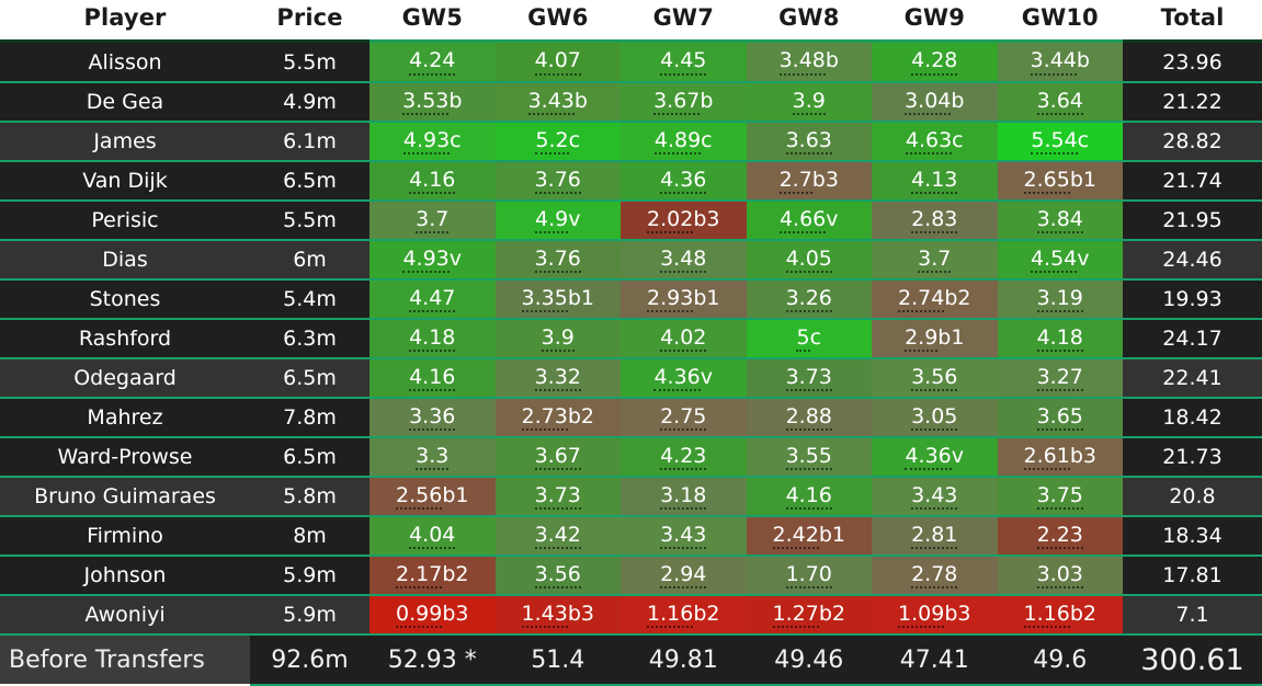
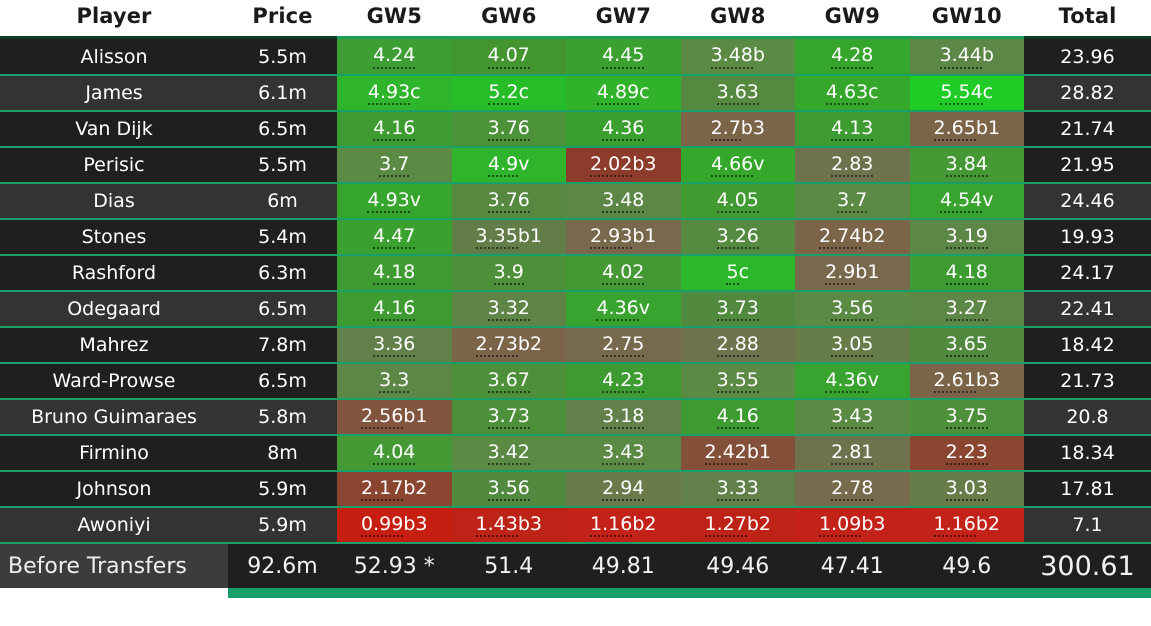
  Player	Price	GW5	GW6	GW7	GW8	GW9	GW10	Total
  Alisson	5.5m	4.24	4.07	4.45	3.48b	4.28	3.44b	23.96
- De Gea	4.9m	3.53b	3.43b	3.67b	3.9	3.04b	3.64	21.22
  James	6.1m	4.93c	5.2c	4.89c	3.63	4.63c	5.54c	28.82
  Van Dijk	6.5m	4.16	3.76	4.36	2.7b3	4.13	2.65b1	21.74
  Perisic	5.5m	3.7	4.9v	2.02b3	4.66v	2.83	3.84	21.95
  Dias	6m	4.93v	3.76	3.48	4.05	3.7	4.54v	24.46
  Stones	5.4m	4.47	3.35b1	2.93b1	3.26	2.74b2	3.19	19.93
  Rashford	6.3m	4.18	3.9	4.02	5c	2.9b1	4.18	24.17
  Odegaard	6.5m	4.16	3.32	4.36v	3.73	3.56	3.27	22.41
  Mahrez	7.8m	3.36	2.73b2	2.75	2.88	3.05	3.65	18.42
  Ward-Prowse	6.5m	3.3	3.67	4.23	3.55	4.36v	2.61b3	21.73
  Bruno Guimaraes	5.8m	2.56b1	3.73	3.18	4.16	3.43	3.75	20.8
  Firmino	8m	4.04	3.42	3.43	2.42b1	2.81	2.23	18.34
- Johnson	5.9m	2.17b2	3.56	2.94	1.70	2.78	3.03	17.81
+ Johnson	5.9m	2.17b2	3.56	2.94	3.33	2.78	3.03	17.81
  Awoniyi	5.9m	0.99b3	1.43b3	1.16b2	1.27b2	1.09b3	1.16b2	7.1
  Before Transfers	92.6m	52.93 *	51.4	49.81	49.46	47.41	49.6	300.61
